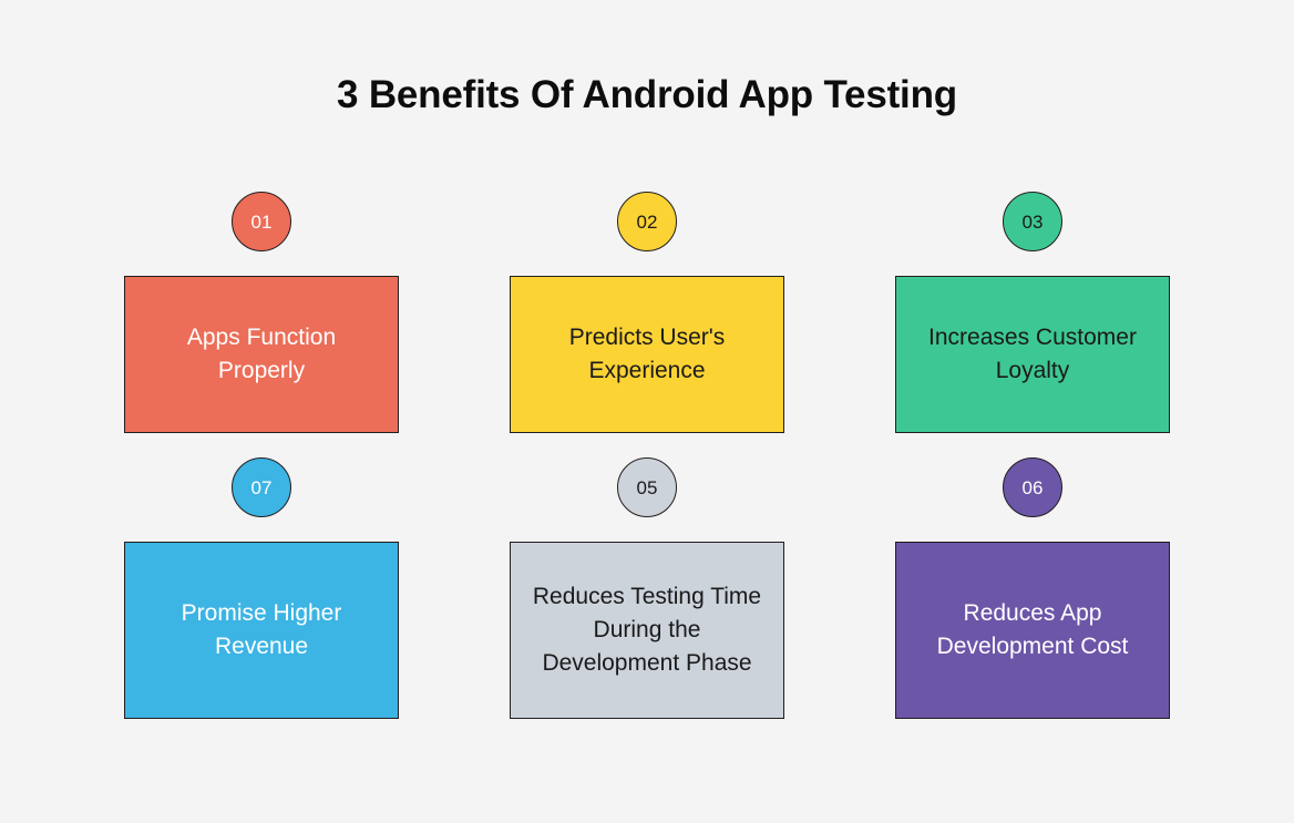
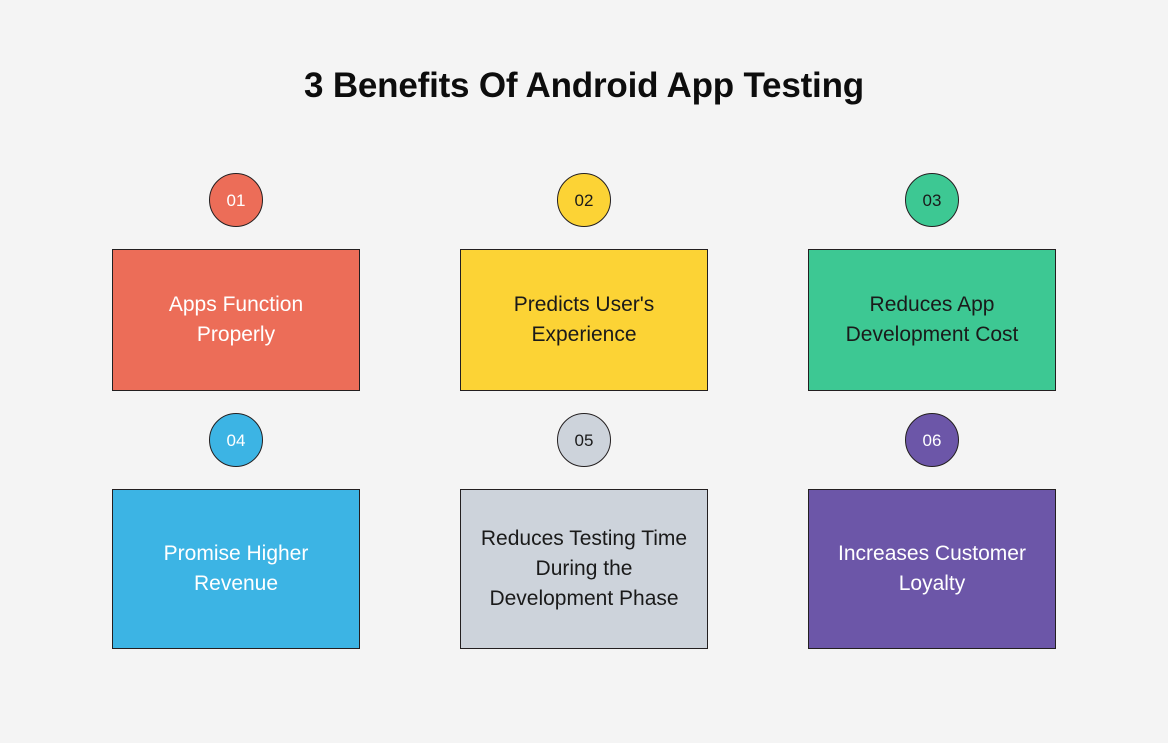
  3 Benefits Of Android App Testing
  01
  Apps Function Properly
  02
  Predicts User's Experience
  03
- Increases Customer Loyalty
+ Reduces App Development Cost
- 07
+ 04
  Promise Higher Revenue
  05
  Reduces Testing Time During the Development Phase
  06
- Reduces App Development Cost
+ Increases Customer Loyalty
